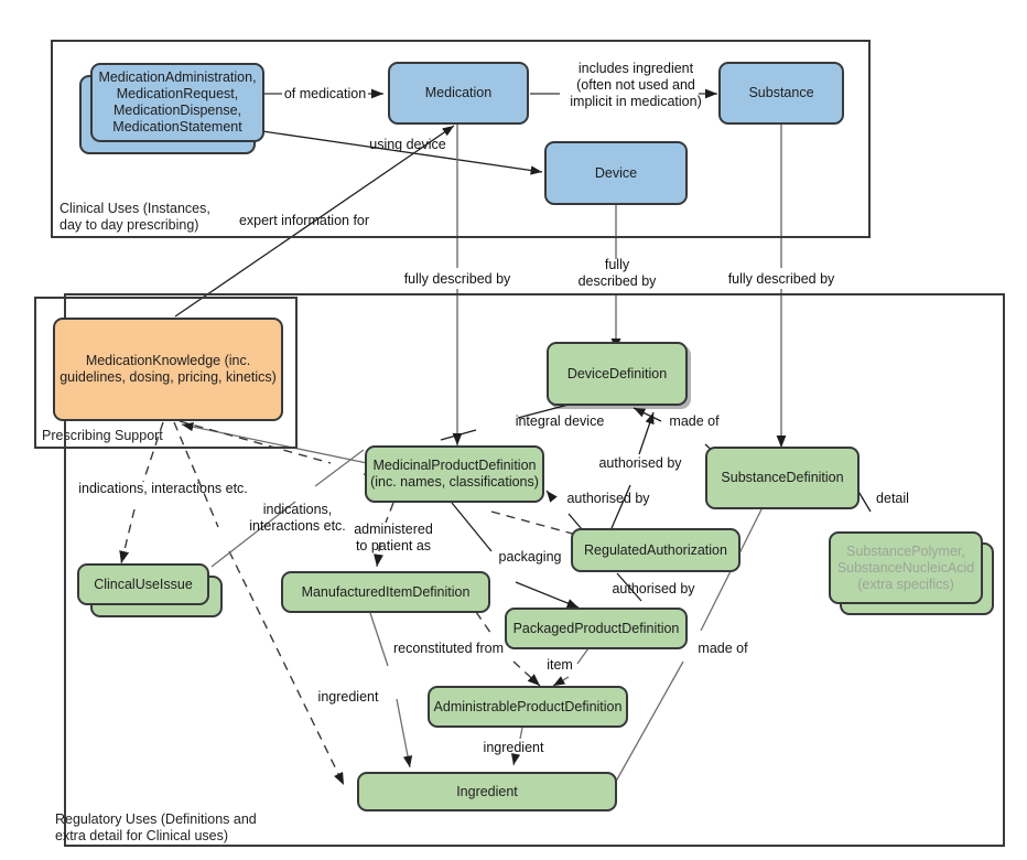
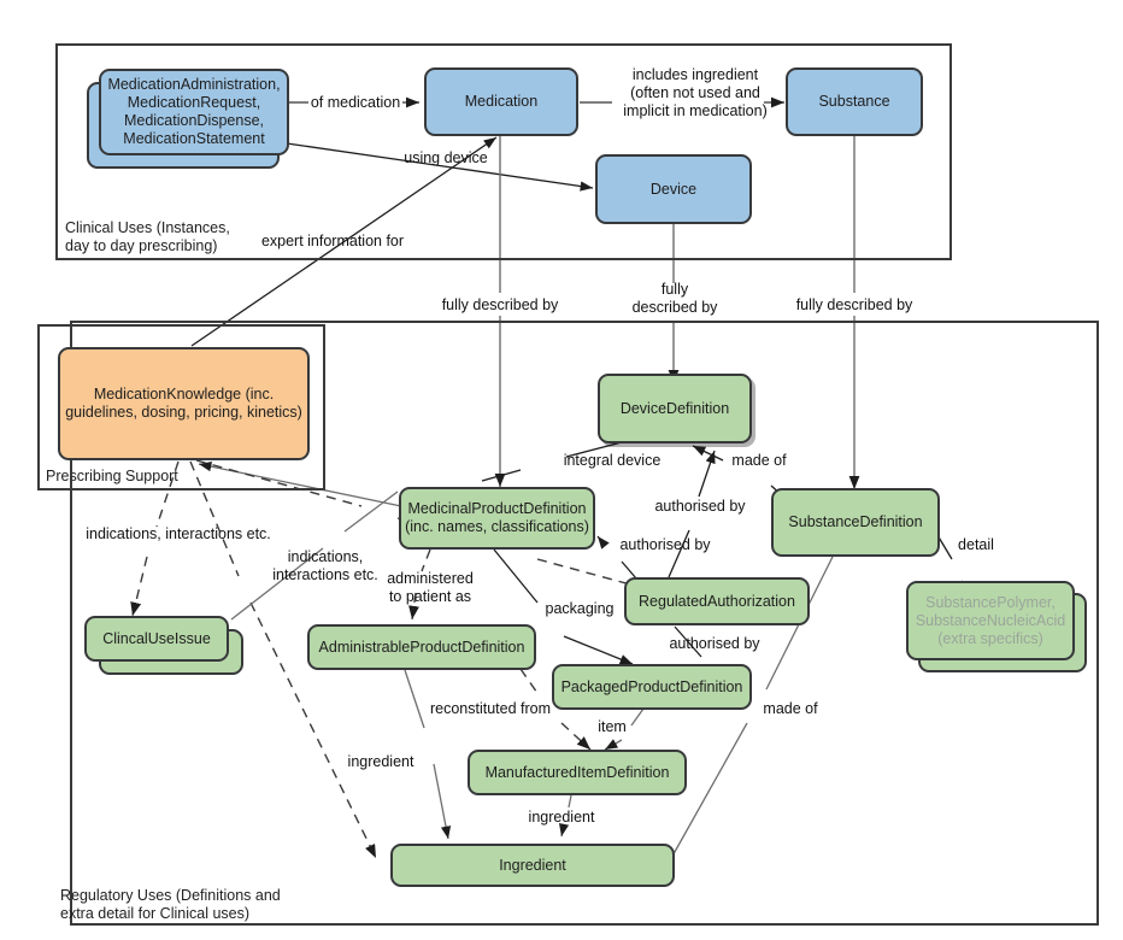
  Clinical Uses (Instances,
  day to day prescribing)
  Prescribing Support
  Regulatory Uses (Definitions and
  extra detail for Clinical uses)
  MedicationAdministration,
  MedicationRequest,
  MedicationDispense,
  MedicationStatement
  Medication
  Substance
  Device
  MedicationKnowledge (inc.
  guidelines, dosing, pricing, kinetics)
  DeviceDefinition
  MedicinalProductDefinition
  (inc. names, classifications)
  SubstanceDefinition
  SubstancePolymer,
  SubstanceNucleicAcid
  (extra specifics)
  RegulatedAuthorization
  ClincalUseIssue
- ManufacturedItemDefinition
+ AdministrableProductDefinition
  PackagedProductDefinition
- AdministrableProductDefinition
+ ManufacturedItemDefinition
  Ingredient
  of medication
  includes ingredient
  (often not used and
  implicit in medication)
  using device
  expert information for
  fully described by
  fully
  described by
  fully described by
  indications, interactions etc.
  indications,
  interactions etc.
  integral device
  made of
  authorised by
  authorised by
  authorised by
  detail
  administered
  to patient as
  packaging
  reconstituted from
  item
  ingredient
  ingredient
  made of
